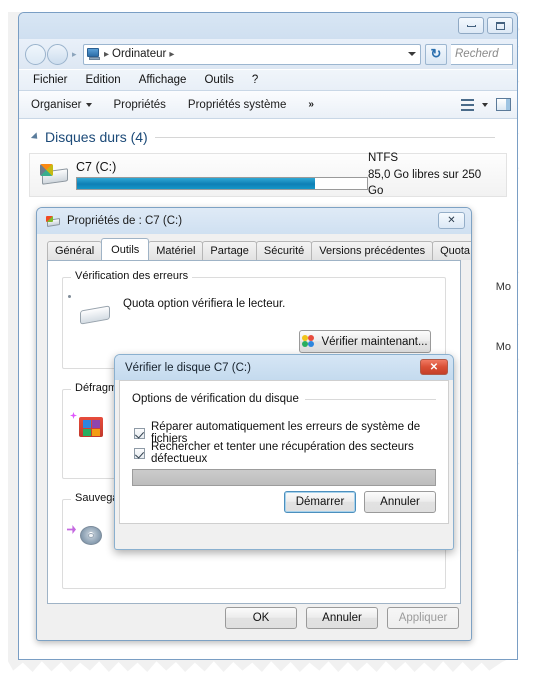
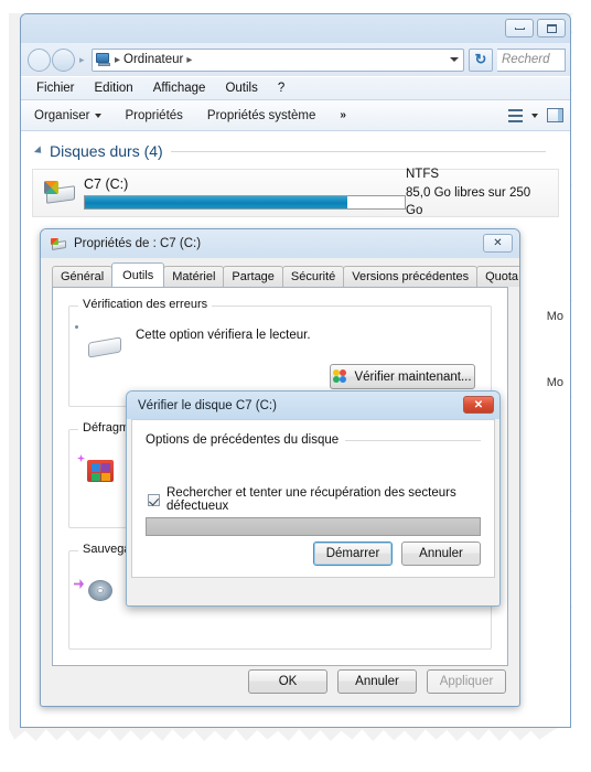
  ▸
  ▸
  Ordinateur
  ▸
  ↻
  Recherd
  Fichier
  Edition
  Affichage
  Outils
  ?
  Organiser
  Propriétés
  Propriétés système
  »
  Disques durs (4)
  C7 (C:)
  NTFS
  85,0 Go libres sur 250 Go
  Mo
  Mo
  Propriétés de : C7 (C:)
  ✕
  Général
  Outils
  Matériel
  Partage
  Sécurité
  Versions précédentes
  Quota
  Vérification des erreurs
- Quota option vérifiera le lecteur.
+ Cette option vérifiera le lecteur.
  Vérifier maintenant...
  Défragm
  Sauveg
  OK
  Annuler
  Appliquer
  Vérifier le disque C7 (C:)
  ✕
- Options de vérification du disque
+ Options de précédentes du disque
- Réparer automatiquement les erreurs de système de fichiers
  Rechercher et tenter une récupération des secteurs défectueux
  Démarrer
  Annuler
